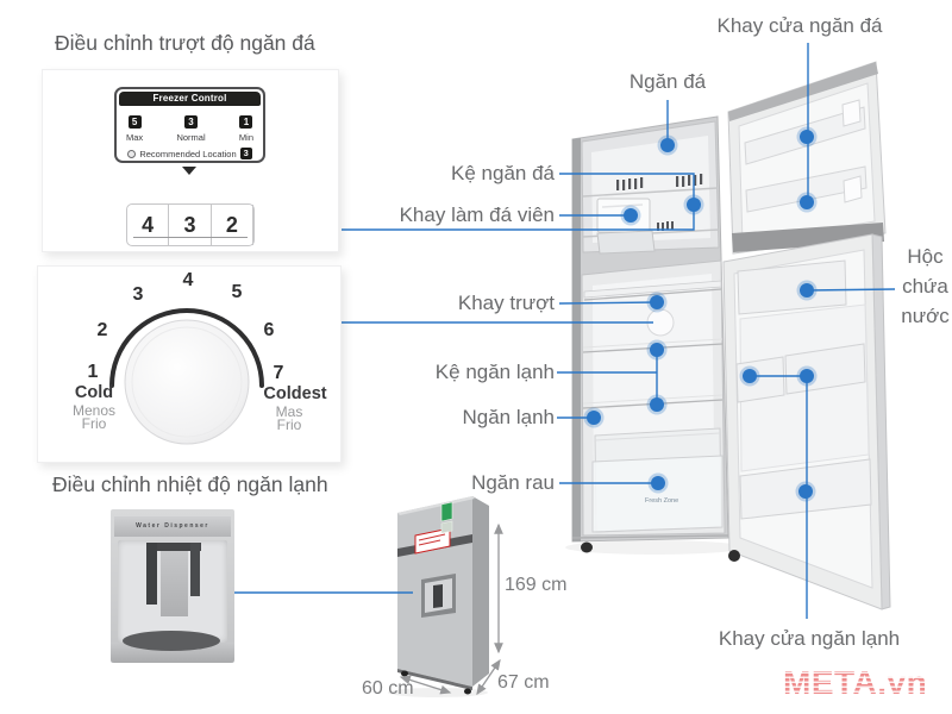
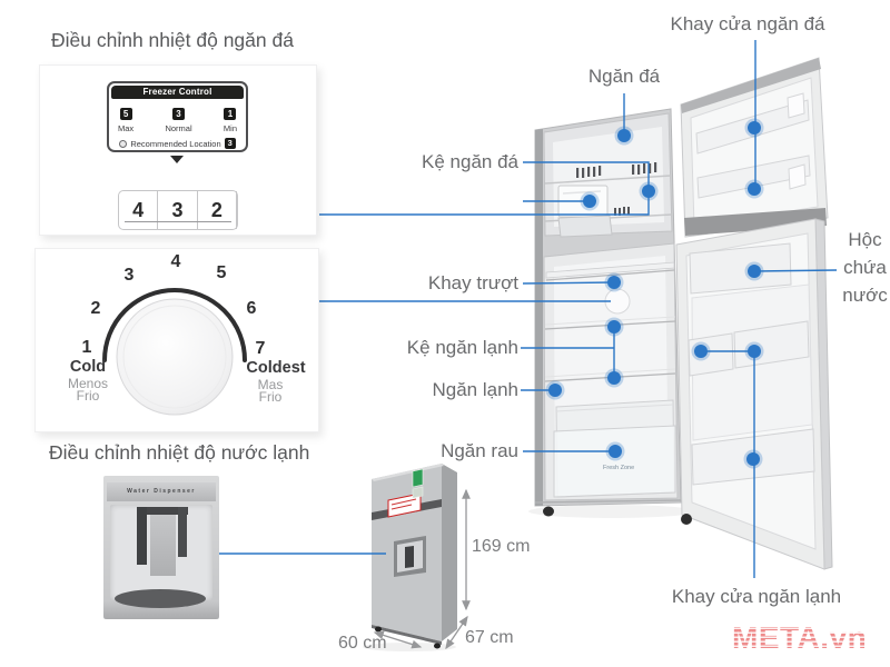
- Điều chỉnh trượt độ ngăn đá
+ Điều chỉnh nhiệt độ ngăn đá
- Điều chỉnh nhiệt độ ngăn lạnh
+ Điều chỉnh nhiệt độ nước lạnh
  Freezer Control
  5
  Max
  3
  Normal
  1
  Min
  Recommended Location
  3
  4
  3
  2
  1
  2
  3
  4
  5
  6
  7
  Cold
  Menos
  Frio
  Coldest
  Mas
  Frio
  Khay cửa ngăn đá
  Ngăn đá
  Kệ ngăn đá
- Khay làm đá viên
  Khay trượt
  Kệ ngăn lạnh
  Ngăn lạnh
  Ngăn rau
  Hộc
  chứa
  nước
  Khay cửa ngăn lạnh
  169 cm
  60 cm
  67 cm
  META.vn
